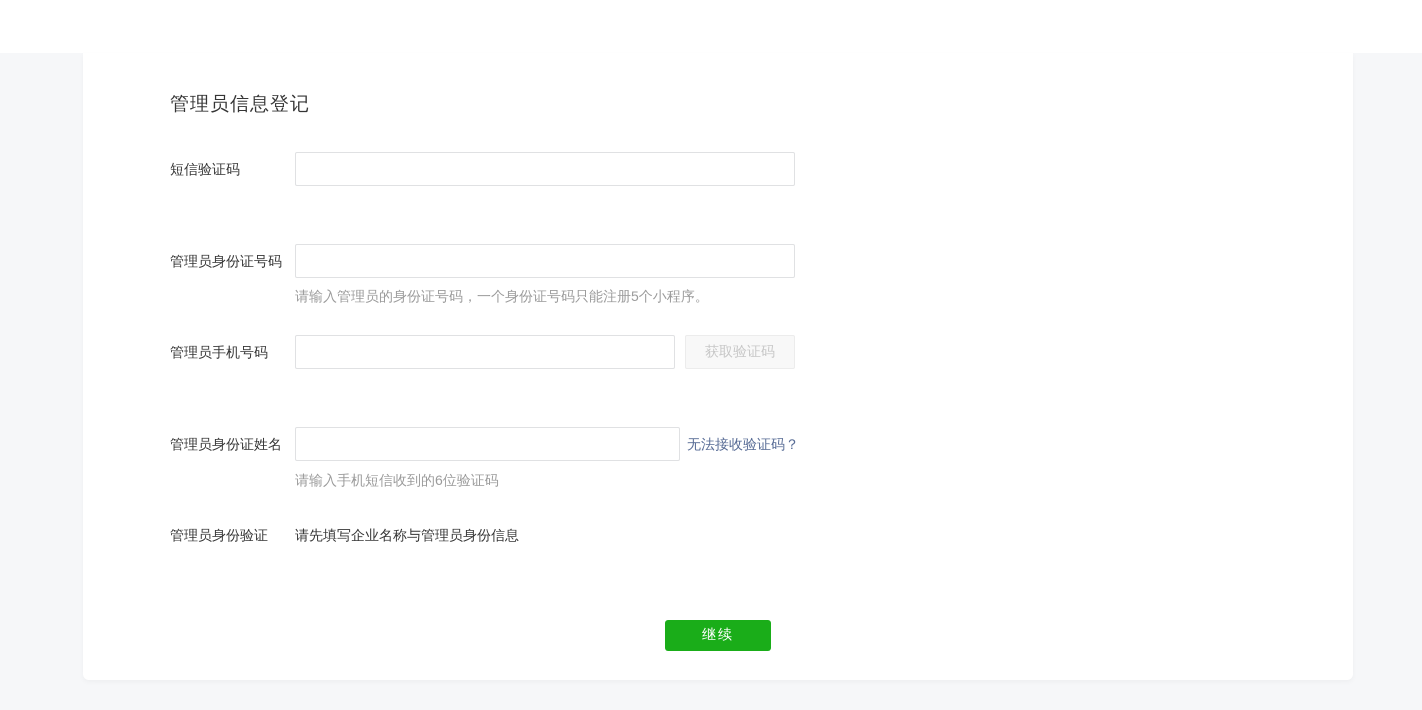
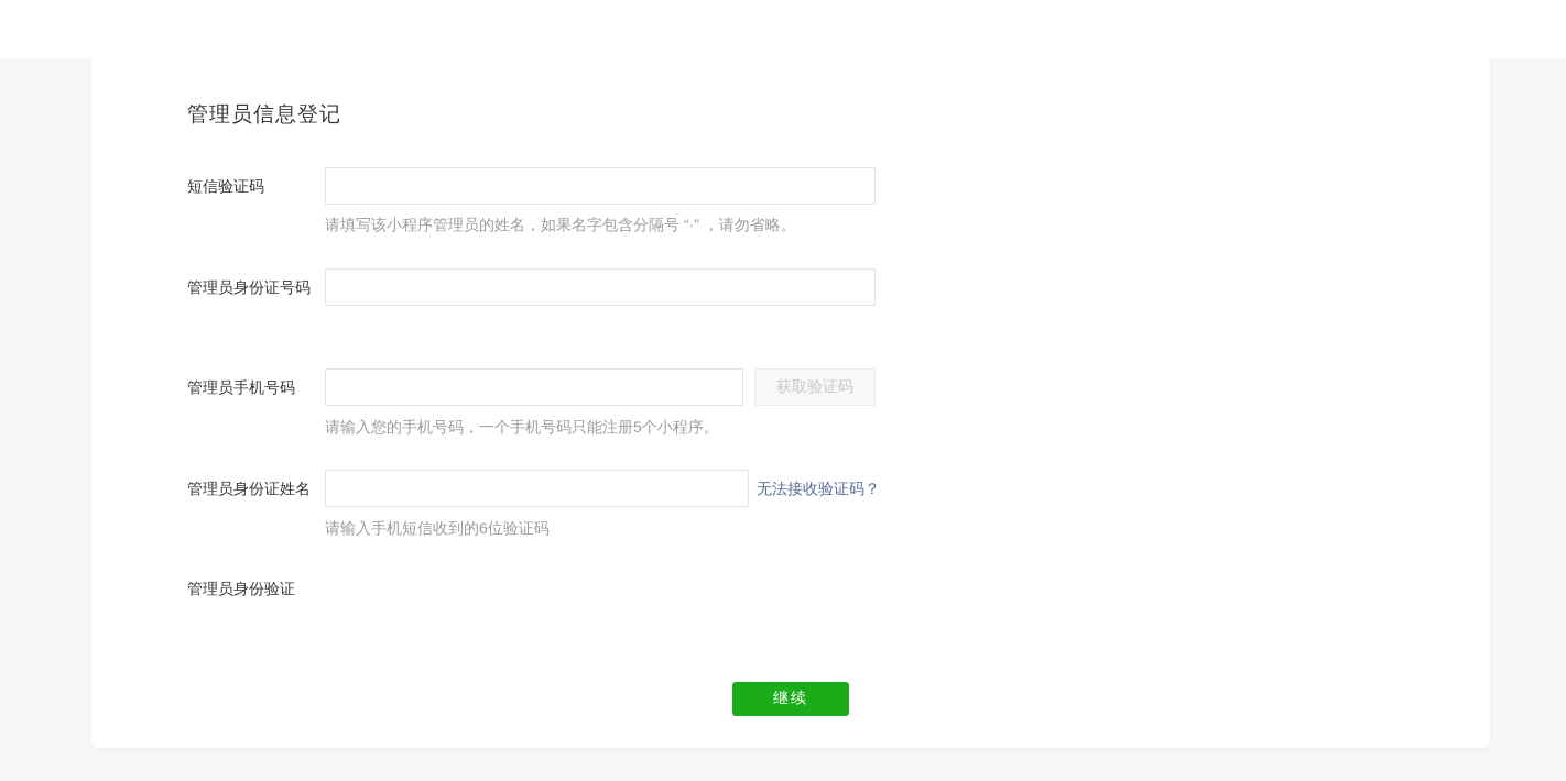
  管理员信息登记
  短信验证码
+ 请填写该小程序管理员的姓名，如果名字包含分隔号 “·” ，请勿省略。
  管理员身份证号码
- 请输入管理员的身份证号码，一个身份证号码只能注册5个小程序。
  管理员手机号码
  获取验证码
+ 请输入您的手机号码，一个手机号码只能注册5个小程序。
  管理员身份证姓名
  无法接收验证码？
  请输入手机短信收到的6位验证码
  管理员身份验证
- 请先填写企业名称与管理员身份信息
  继续
